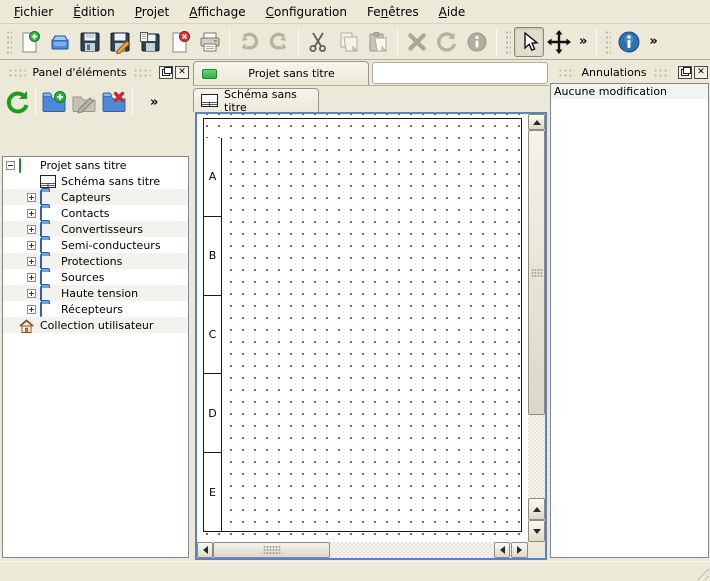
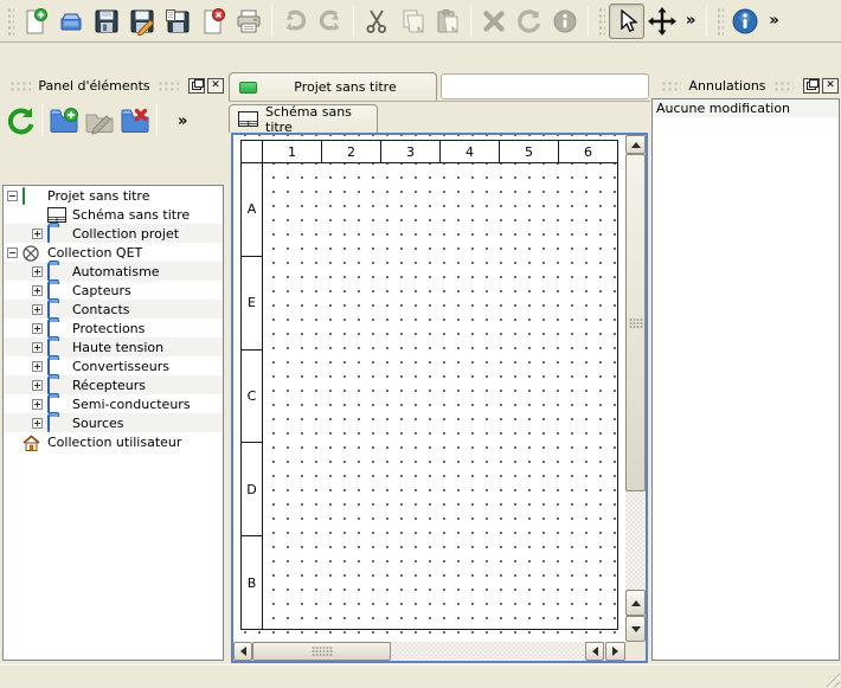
- Fichier
- Édition
- Projet
- Affichage
- Configuration
- Fenêtres
- Aide
  »
  »
  Panel d'éléments
  ✕
  »
  Projet sans titre
  Schéma sans titre
+ Collection projet
+ Collection QET
+ Automatisme
  Capteurs
  Contacts
- Convertisseurs
+ Protections
- Semi-conducteurs
+ Haute tension
- Protections
+ Convertisseurs
- Sources
+ Récepteurs
- Haute tension
+ Semi-conducteurs
- Récepteurs
+ Sources
  Collection utilisateur
  Projet sans titre
  Schéma sans titre
+ 1
+ 2
+ 3
+ 4
+ 5
+ 6
  A
- B
+ E
  C
  D
- E
+ B
  Annulations
  ✕
  Aucune modification
